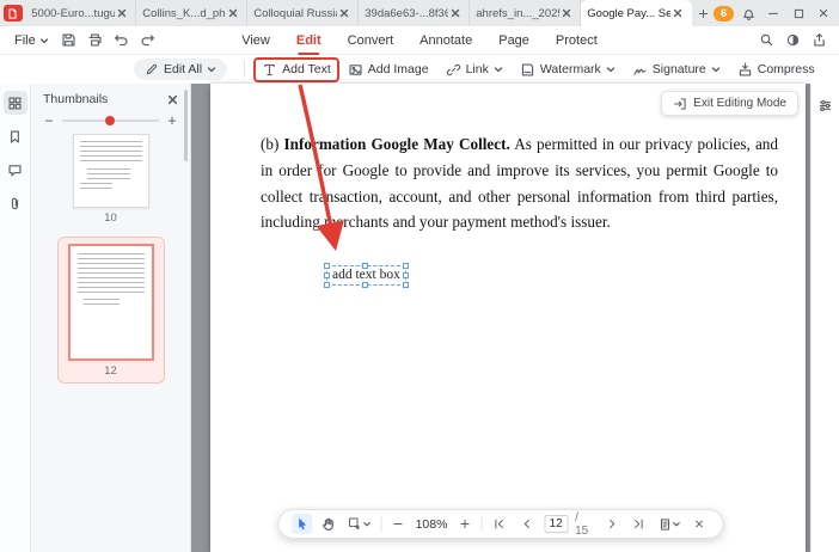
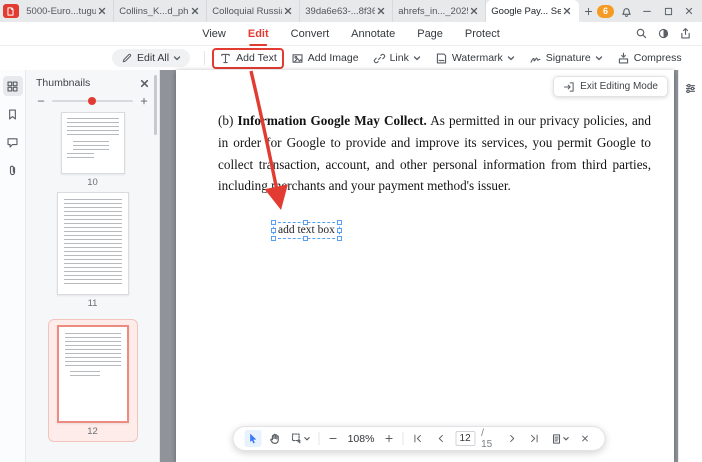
  5000-Euro...tugu
  Collins_K...d_ph
  Colloquial Russi
  39da6e63-...8f36
  ahrefs_in..._202
  Google Pay... Se
  6
- File
  View
  Edit
  Convert
  Annotate
  Page
  Protect
  Edit All
  Add Text
  Add Image
  Link
  Watermark
  Signature
  Compress
  Exit Editing Mode
  Thumbnails
  10
+ 11
  12
  (b) Infomation Google May Collect. As permitted in our privacy policies, and in orderor Google to provide and improve its services, you permit Google to collect transaction, account, and other personal information from third parties, includingerchants and your payment method's issuer.
  add text box
  108%
  12
  / 15
